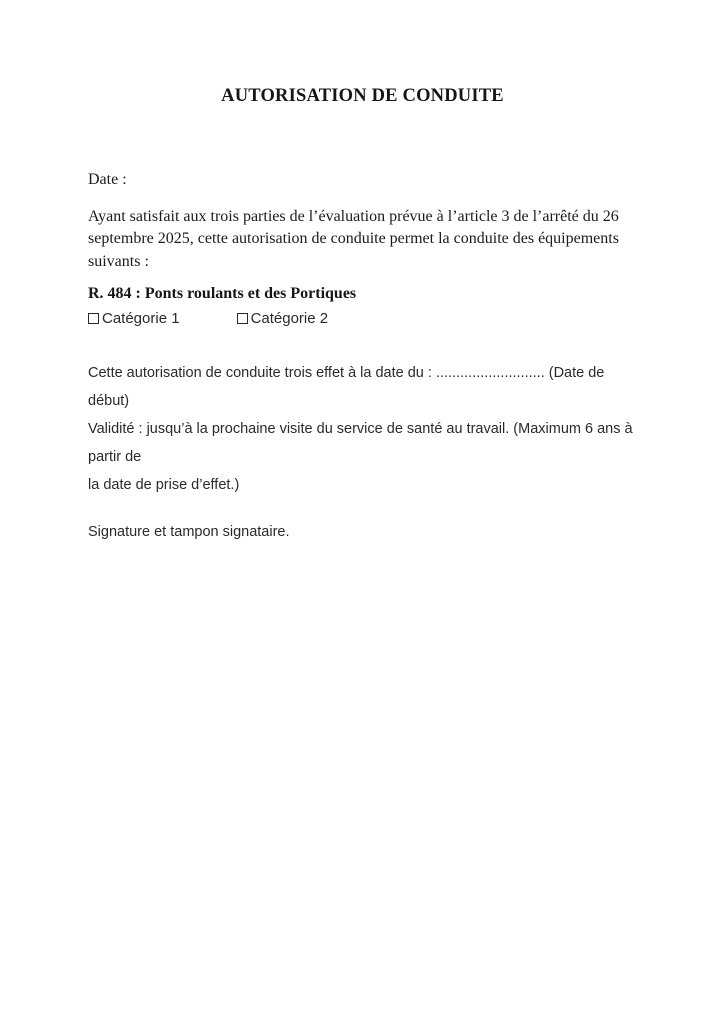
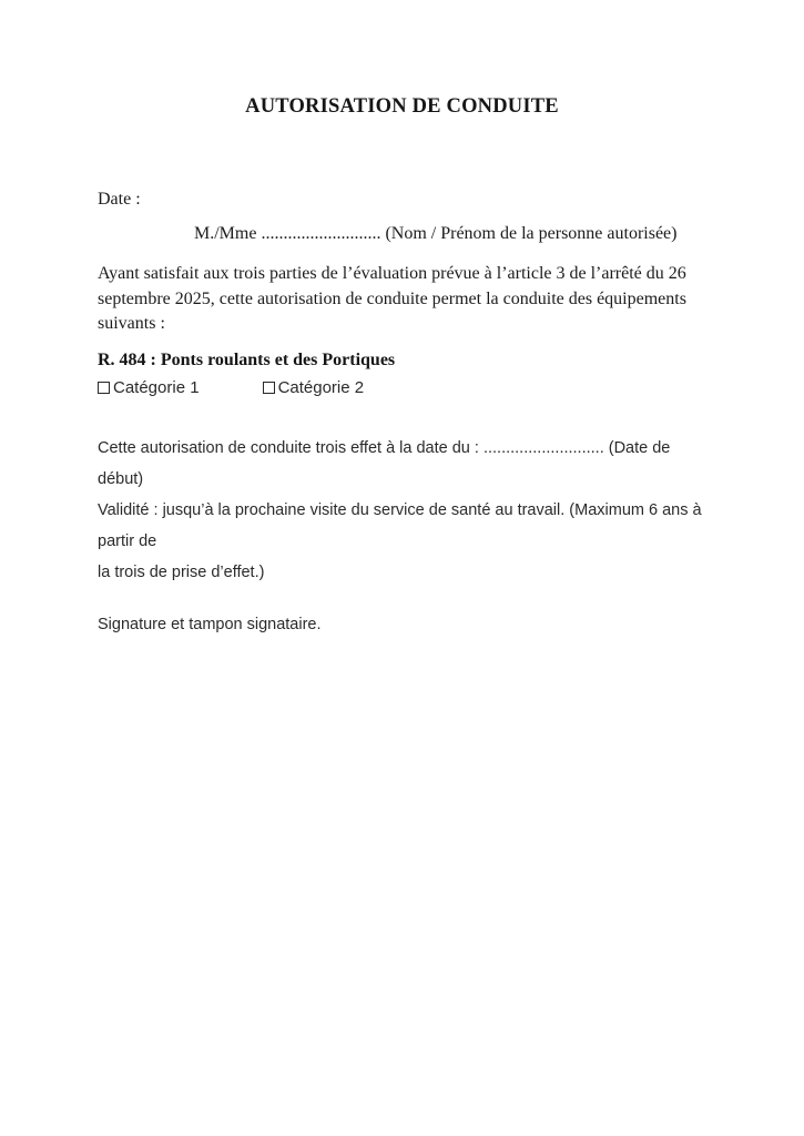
  AUTORISATION DE CONDUITE
  Date :
+ M./Mme ........................... (Nom / Prénom de la personne autorisée)
  Ayant satisfait aux trois parties de l’évaluation prévue à l’article 3 de l’arrêté du 26
  septembre 2025, cette autorisation de conduite permet la conduite des équipements
  suivants :
  R. 484 : Ponts roulants et des Portiques
  Catégorie 1
  Catégorie 2
  Cette autorisation de conduite trois effet à la date du : ........................... (Date de début)
  Validité : jusqu’à la prochaine visite du service de santé au travail. (Maximum 6 ans à partir de
- la date de prise d’effet.)
+ la trois de prise d’effet.)
  Signature et tampon signataire.
